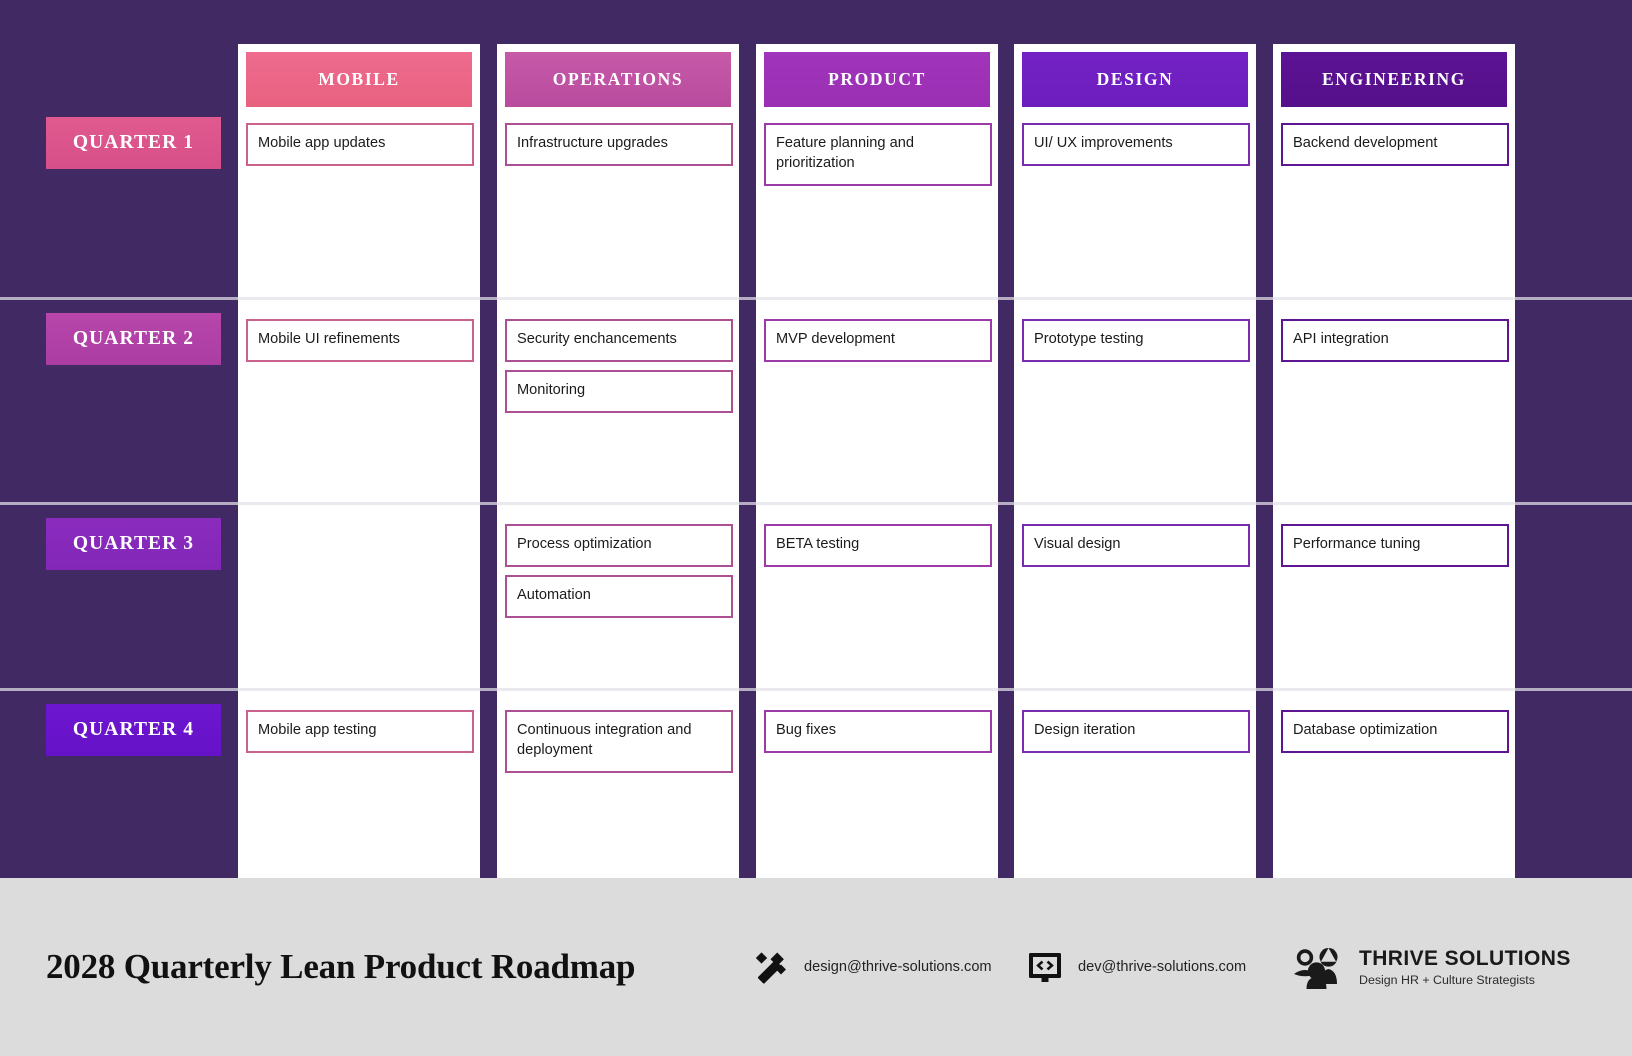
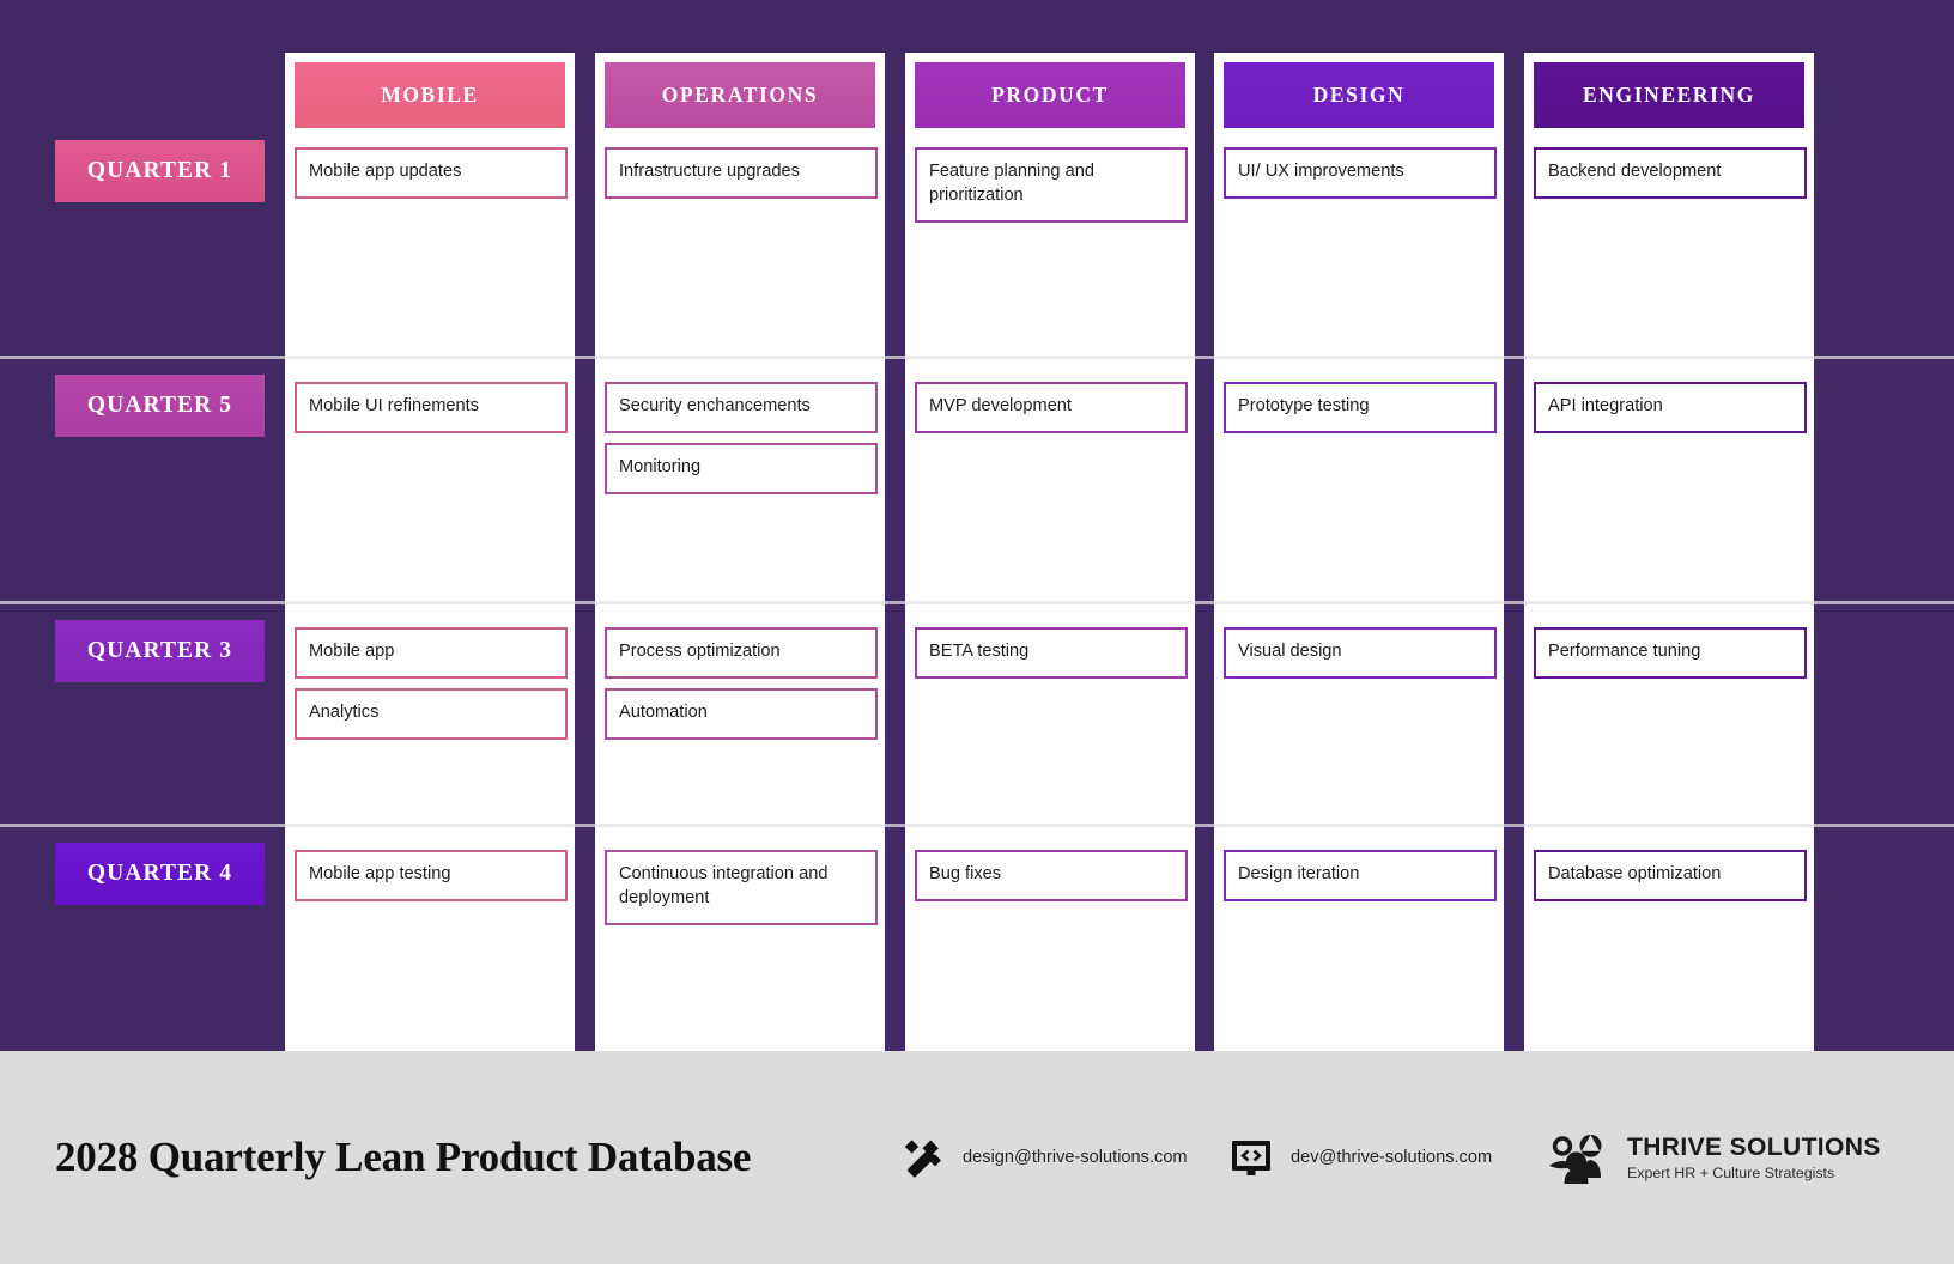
  MOBILE
  Mobile app updates
  Mobile UI refinements
+ Mobile app
+ Analytics
  Mobile app testing
  OPERATIONS
  Infrastructure upgrades
  Security enchancements
  Monitoring
  Process optimization
  Automation
  Continuous integration and deployment
  PRODUCT
  Feature planning and prioritization
  MVP development
  BETA testing
  Bug fixes
  DESIGN
  UI/ UX improvements
  Prototype testing
  Visual design
  Design iteration
  ENGINEERING
  Backend development
  API integration
  Performance tuning
  Database optimization
  QUARTER 1
- QUARTER 2
+ QUARTER 5
  QUARTER 3
  QUARTER 4
- 2028 Quarterly Lean Product Roadmap
+ 2028 Quarterly Lean Product Database
  design@thrive-solutions.com
  dev@thrive-solutions.com
  THRIVE SOLUTIONS
- Design HR + Culture Strategists
+ Expert HR + Culture Strategists
